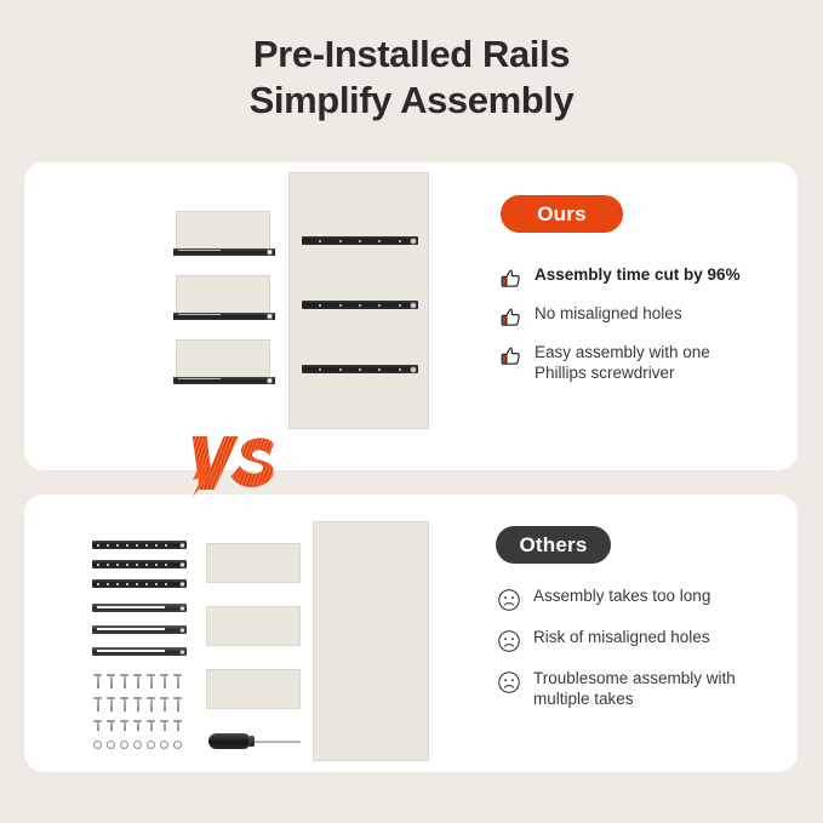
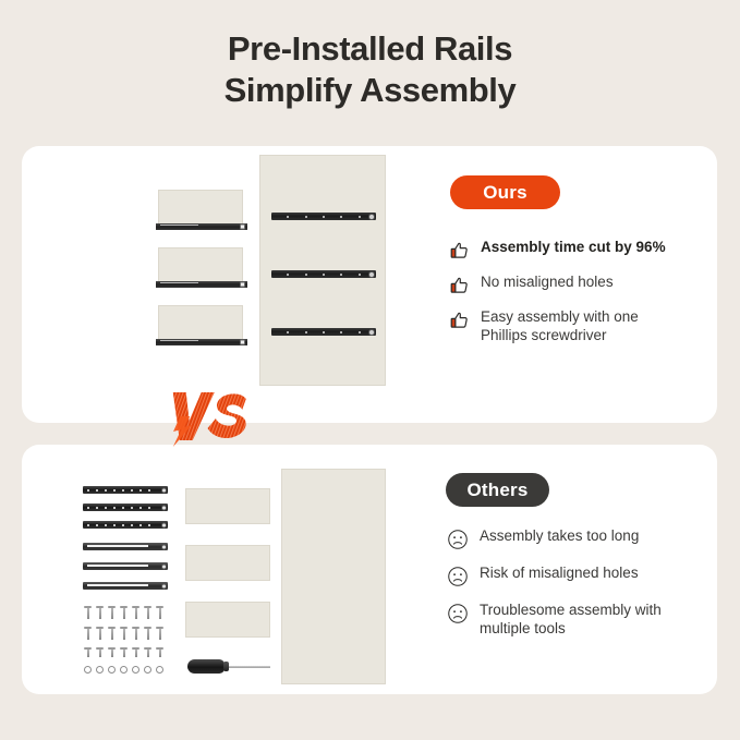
  Pre-Installed Rails
  Simplify Assembly
  Ours
  Assembly time cut by 96%
  No misaligned holes
  Easy assembly with one Phillips screwdriver
  Others
  Assembly takes too long
  Risk of misaligned holes
- Troublesome assembly with multiple takes
+ Troublesome assembly with multiple tools
